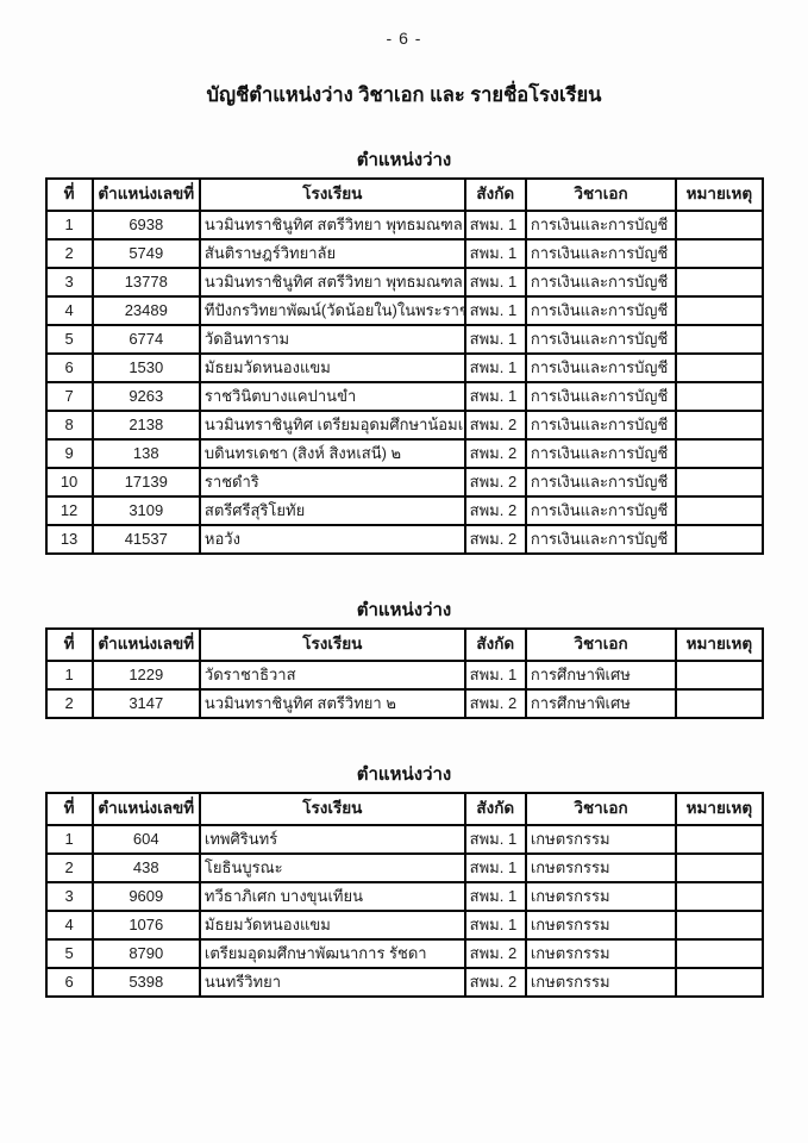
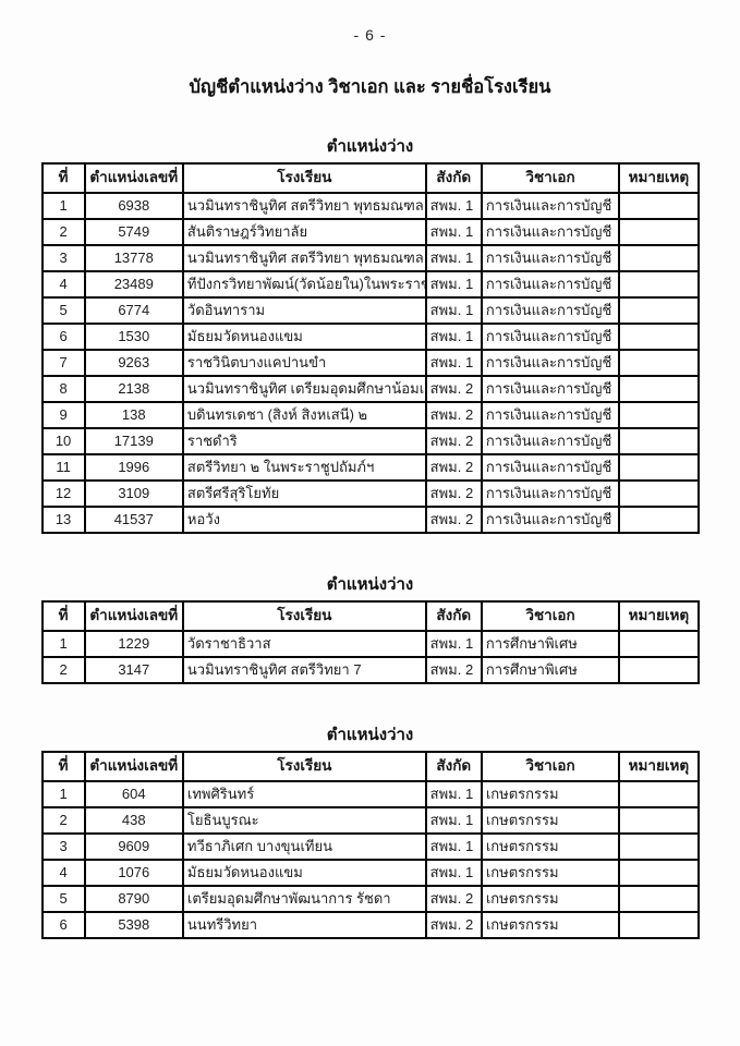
  - 6 -
  บัญชีตำแหน่งว่าง วิชาเอก และ รายชื่อโรงเรียน
  ตำแหน่งว่าง
  ที่	ตำแหน่งเลขที่	โรงเรียน	สังกัด	วิชาเอก	หมายเหตุ
  1	6938	นวมินทราชินูทิศ สตรีวิทยา พุทธมณฑล	สพม. 1	การเงินและการบัญชี
  2	5749	สันติราษฎร์วิทยาลัย	สพม. 1	การเงินและการบัญชี
  3	13778	นวมินทราชินูทิศ สตรีวิทยา พุทธมณฑล	สพม. 1	การเงินและการบัญชี
  4	23489	ทีปังกรวิทยาพัฒน์(วัดน้อยใน)ในพระราชู	สพม. 1	การเงินและการบัญชี
  5	6774	วัดอินทาราม	สพม. 1	การเงินและการบัญชี
  6	1530	มัธยมวัดหนองแขม	สพม. 1	การเงินและการบัญชี
  7	9263	ราชวินิตบางแคปานขำ	สพม. 1	การเงินและการบัญชี
  8	2138	นวมินทราชินูทิศ เตรียมอุดมศึกษาน้อมเ	สพม. 2	การเงินและการบัญชี
  9	138	บดินทรเดชา (สิงห์ สิงหเสนี) ๒	สพม. 2	การเงินและการบัญชี
  10	17139	ราชดำริ	สพม. 2	การเงินและการบัญชี
+ 11	1996	สตรีวิทยา ๒ ในพระราชูปถัมภ์ฯ	สพม. 2	การเงินและการบัญชี
  12	3109	สตรีศรีสุริโยทัย	สพม. 2	การเงินและการบัญชี
  13	41537	หอวัง	สพม. 2	การเงินและการบัญชี
  ตำแหน่งว่าง
  ที่	ตำแหน่งเลขที่	โรงเรียน	สังกัด	วิชาเอก	หมายเหตุ
  1	1229	วัดราชาธิวาส	สพม. 1	การศึกษาพิเศษ
- 2	3147	นวมินทราชินูทิศ สตรีวิทยา ๒	สพม. 2	การศึกษาพิเศษ
+ 2	3147	นวมินทราชินูทิศ สตรีวิทยา 7	สพม. 2	การศึกษาพิเศษ
  ตำแหน่งว่าง
  ที่	ตำแหน่งเลขที่	โรงเรียน	สังกัด	วิชาเอก	หมายเหตุ
  1	604	เทพศิรินทร์	สพม. 1	เกษตรกรรม
  2	438	โยธินบูรณะ	สพม. 1	เกษตรกรรม
  3	9609	ทวีธาภิเศก บางขุนเทียน	สพม. 1	เกษตรกรรม
  4	1076	มัธยมวัดหนองแขม	สพม. 1	เกษตรกรรม
  5	8790	เตรียมอุดมศึกษาพัฒนาการ รัชดา	สพม. 2	เกษตรกรรม
  6	5398	นนทรีวิทยา	สพม. 2	เกษตรกรรม
